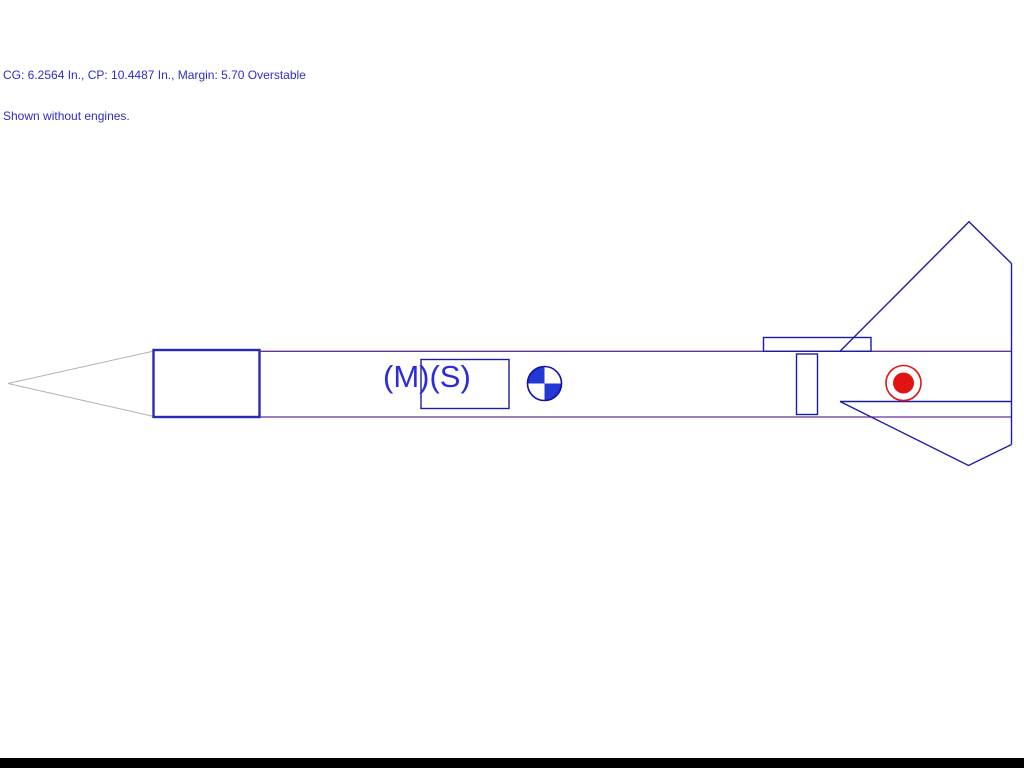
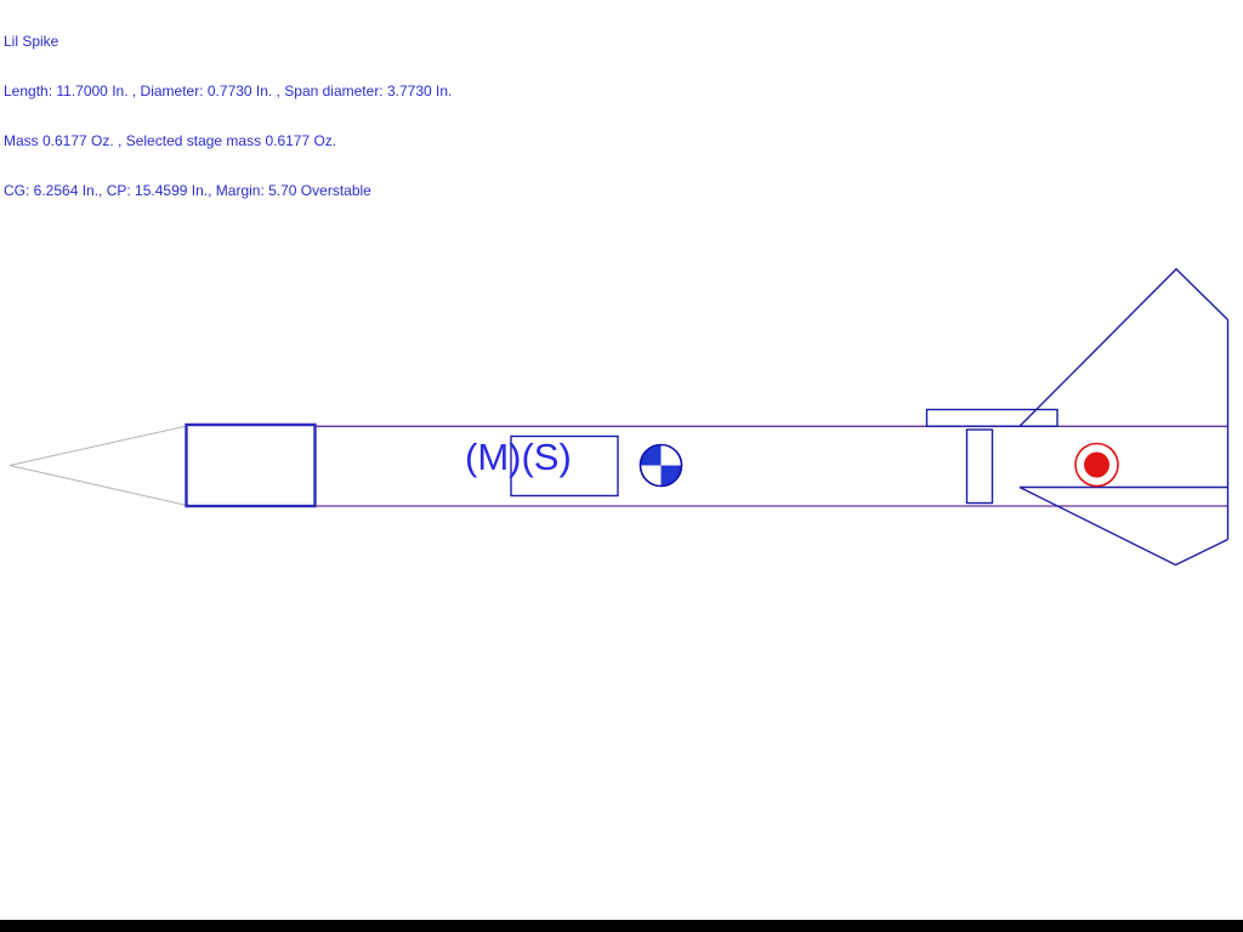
+ Lil Spike
+ Length: 11.7000 In. , Diameter: 0.7730 In. , Span diameter: 3.7730 In.
+ Mass 0.6177 Oz. , Selected stage mass 0.6177 Oz.
- CG: 6.2564 In., CP: 10.4487 In., Margin: 5.70 Overstable
+ CG: 6.2564 In., CP: 15.4599 In., Margin: 5.70 Overstable
- Shown without engines.
  (M)(S)
